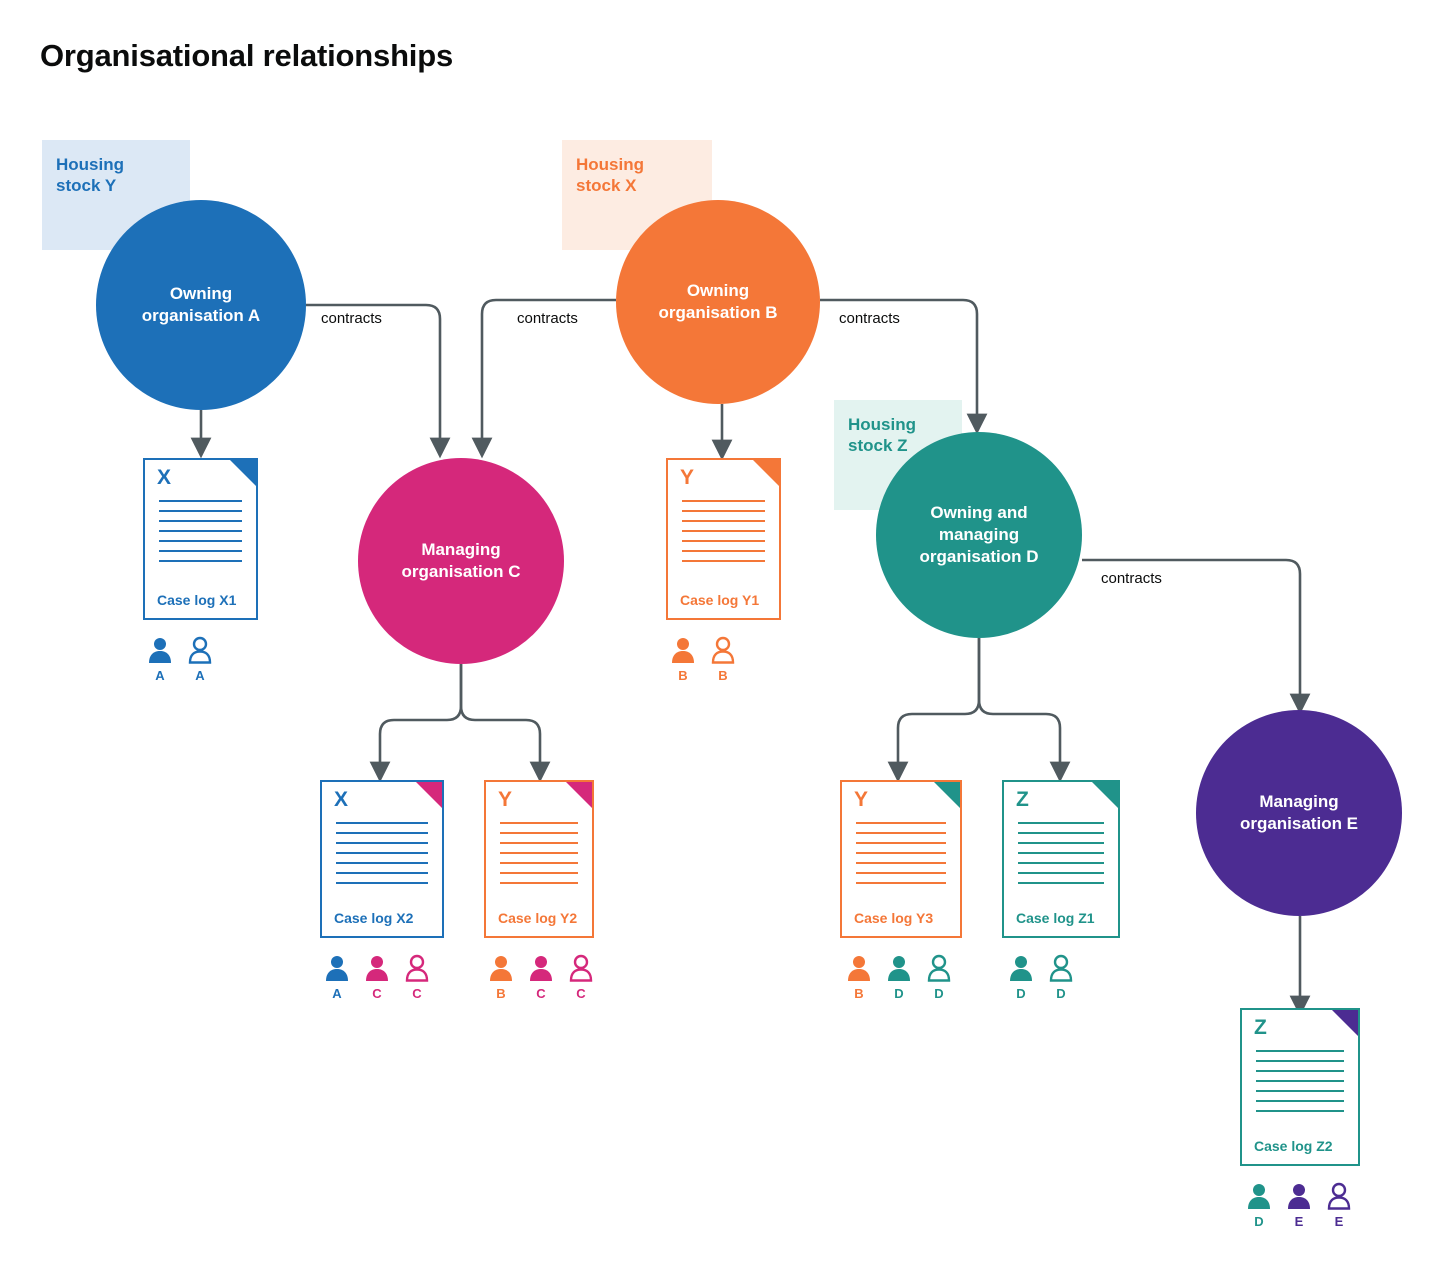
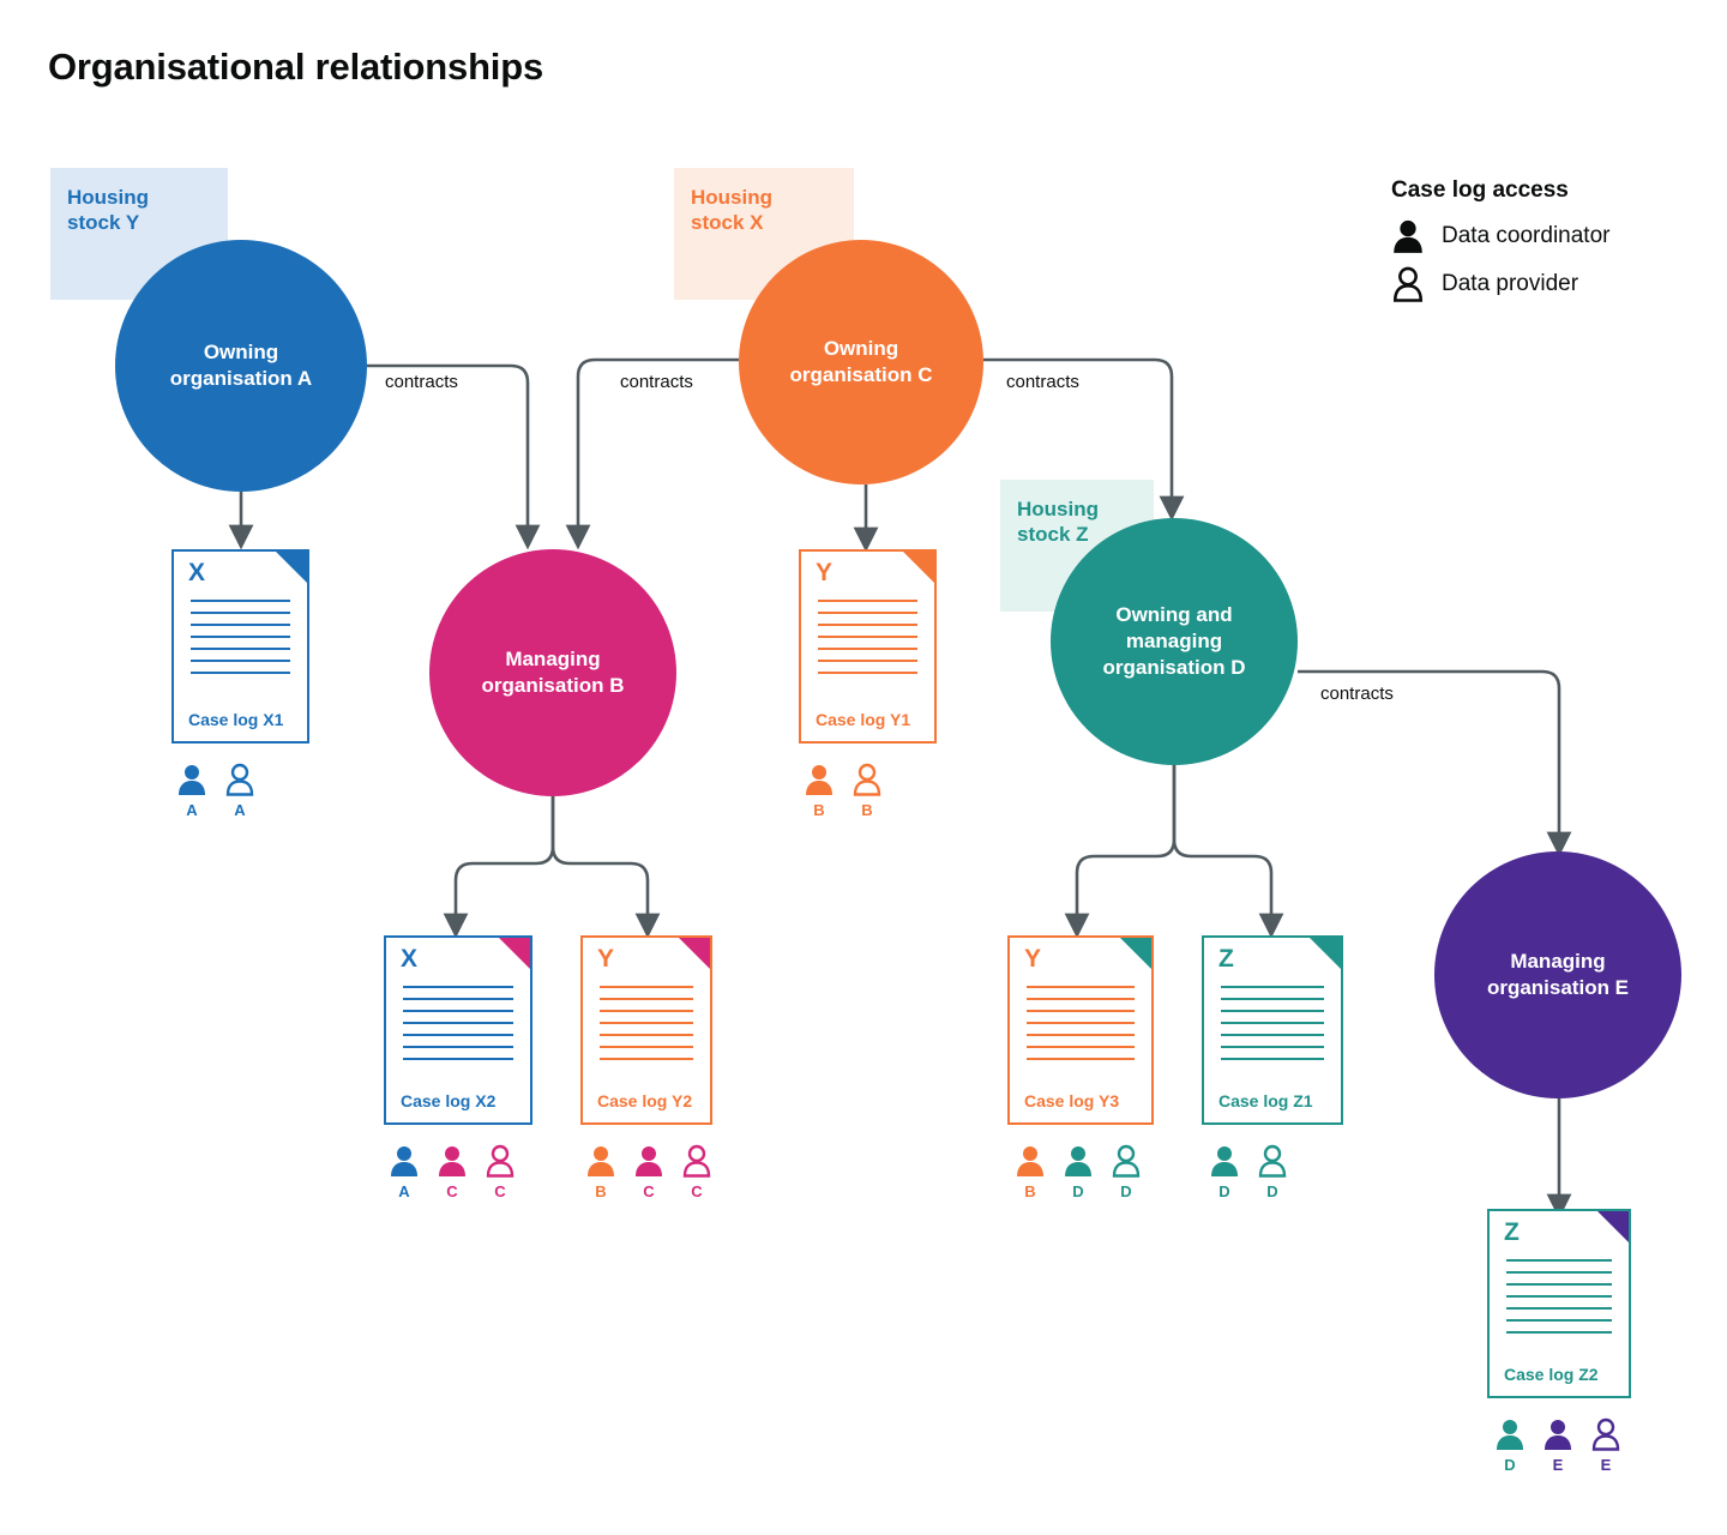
  Organisational relationships
  Housing
  stock Y
  Housing
  stock X
  Housing
  stock Z
  Owning
  organisation A
  Owning
- organisation B
+ organisation C
  Managing
- organisation C
+ organisation B
  Owning and
  managing
  organisation D
  Managing
  organisation E
  contracts
  contracts
  contracts
  contracts
  X
  Case log X1
  A
  A
  Y
  Case log Y1
  B
  B
  X
  Case log X2
  A
  C
  C
  Y
  Case log Y2
  B
  C
  C
  Y
  Case log Y3
  B
  D
  D
  Z
  Case log Z1
  D
  D
  Z
  Case log Z2
  D
  E
  E
+ Case log access
+ Data coordinator
+ Data provider
